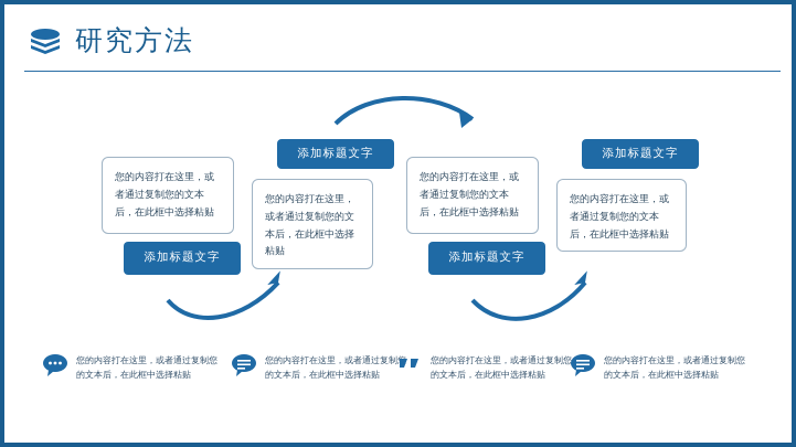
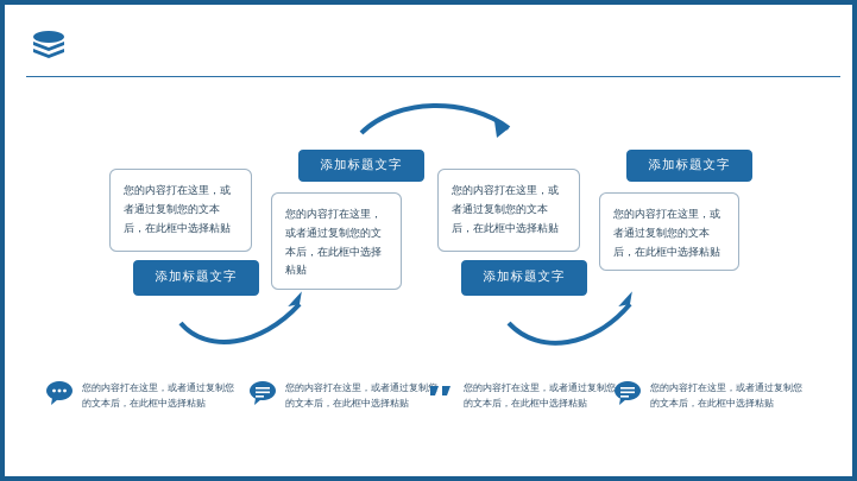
- 研究方法
  您的内容打在这里，或者通过复制您的文本后，在此框中选择粘贴
  添加标题文字
  您的内容打在这里，或者通过复制您的文本后，在此框中选择粘贴
  添加标题文字
  您的内容打在这里，或者通过复制您的文本后，在此框中选择粘贴
  添加标题文字
  您的内容打在这里，或者通过复制您的文本后，在此框中选择粘贴
  添加标题文字
  您的内容打在这里，或者通过复制您的文本后，在此框中选择粘贴
  您的内容打在这里，或者通过复制的文本后，在此框中选择粘贴
  您的内容打在这里，或者通过复制您的文本后，在此框中选择粘贴
  您的内容打在这里，或者通过复制您的文本后，在此框中选择粘贴
